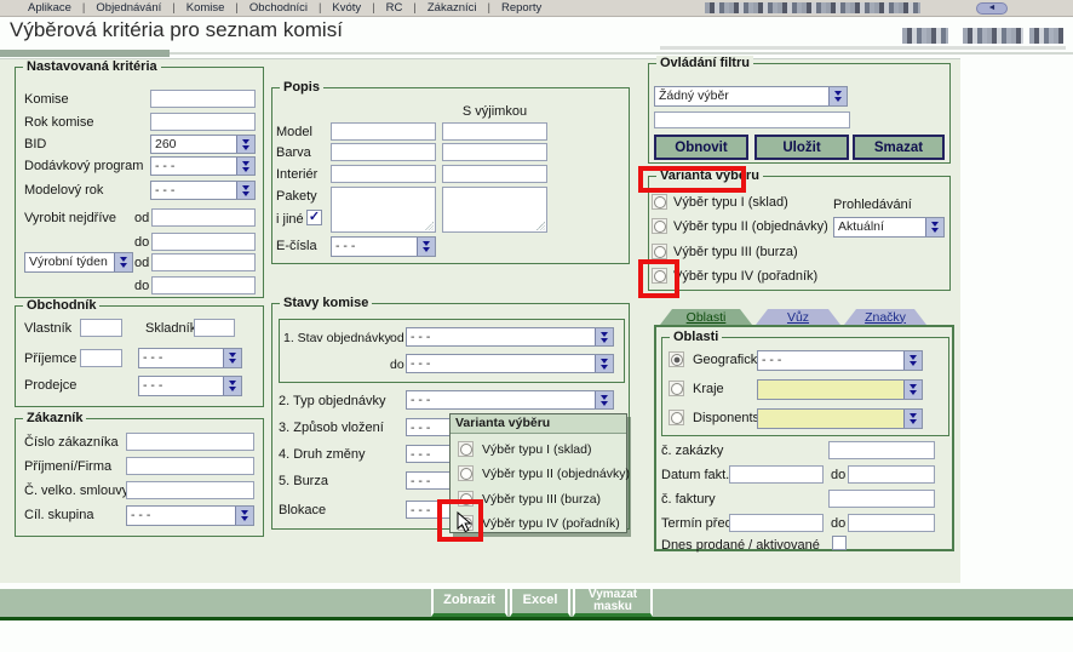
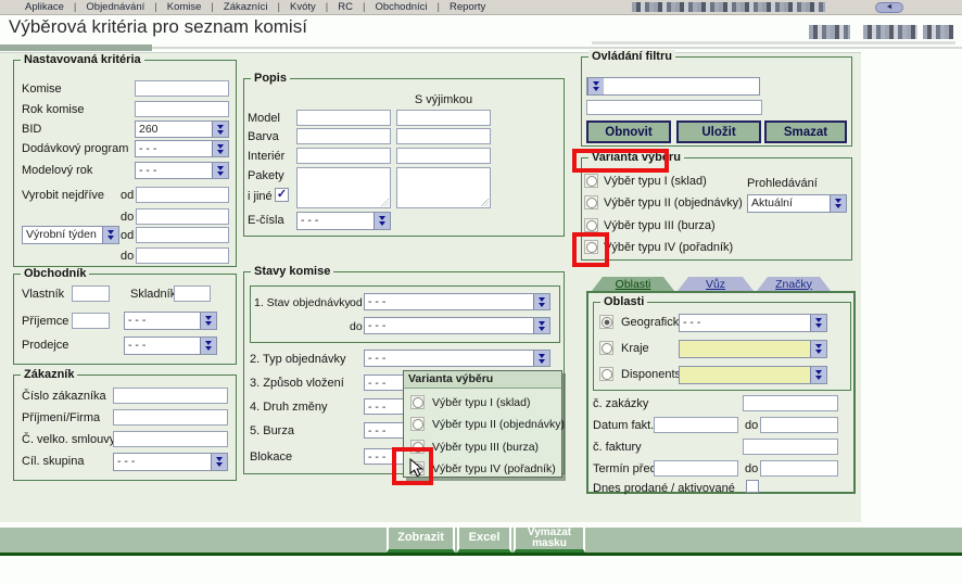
  Aplikace
  |
  Objednávání
  |
  Komise
  |
- Obchodníci
+ Zákazníci
  |
  Kvóty
  |
  RC
  |
- Zákazníci
+ Obchodníci
  |
  Reporty
  Výběrová kritéria pro seznam komisí
  Nastavovaná kritéria
  Komise
  Rok komise
  BID
  260
  Dodávkový program
  - - -
  Modelový rok
  - - -
  Vyrobit nejdříve
  od
  do
  Výrobní týden
  od
  do
  Obchodník
  Vlastník
  Skladní
  Příjemce
  - - -
  Prodejce
  - - -
  Zákazník
  Číslo zákazníka
  Příjmení/Firma
  Č. velko. smlouv
  Cíl. skupina
  - - -
  Popis
  S výjimkou
  Model
  Barva
  Interiér
  Pakety
  i jiné
  ✓
  E-čísla
  - - -
  Stavy komise
  1. Stav objednávky
  od
  - - -
  do
  - - -
  2. Typ objednávky
  - - -
  3. Způsob vložení
  - - -
  4. Druh změny
  - - -
  5. Burza
  - - -
  Blokace
  - - -
  Varianta výběru
  Výběr typu I (sklad)
  Výběr typu II (objednávky)
  Výběr typu III (burza)
  Výběr typu IV (pořadník)
  Ovládání filtru
- Žádný výběr
  Obnovit
  Uložit
  Smazat
  Varianta výběru
  Výběr typu I (sklad)
  Výběr typu II (objednávky)
  Výběr typu III (burza)
  Výběr typu IV (pořadník)
  Prohledávání
  Aktuální
  Oblasti
  Vůz
  Značky
  Oblasti
  Geografick
  - - -
  Kraje
  Disponent
  č. zakázky
  Datum fakt.
  do
  č. faktury
  do
  Dnes prodané / aktivované
  Zobrazit
  Excel
  Vymazat masku
